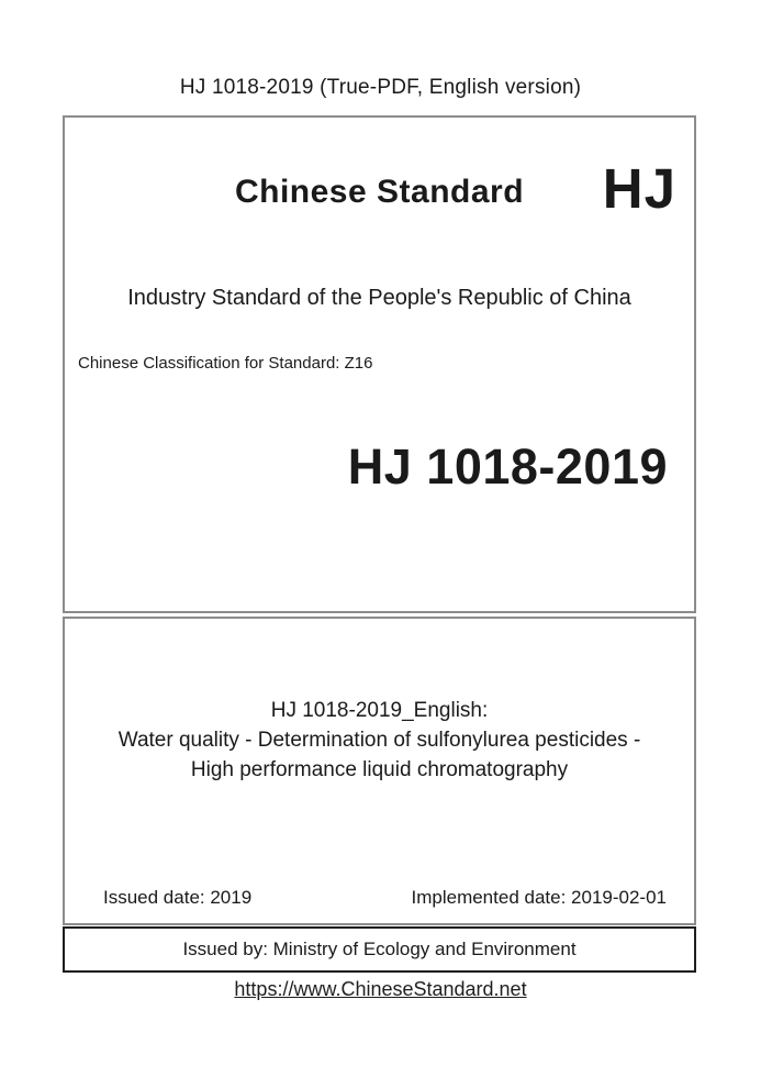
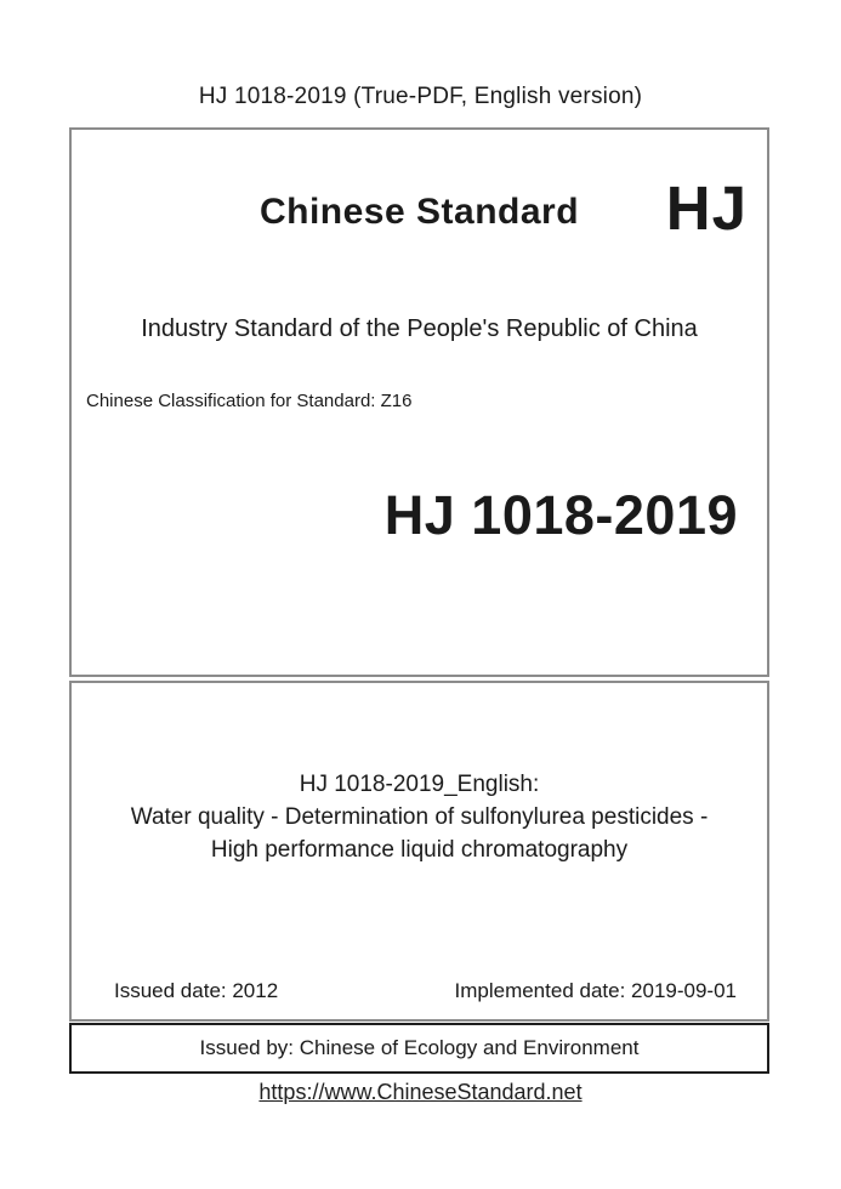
  HJ 1018-2019 (True-PDF, English version)
  Chinese Standard
  HJ
  Industry Standard of the People's Republic of China
  Chinese Classification for Standard: Z16
  HJ 1018-2019
  HJ 1018-2019_English:
  Water quality - Determination of sulfonylurea pesticides -
  High performance liquid chromatography
- Issued date: 2019
+ Issued date: 2012
- Implemented date: 2019-02-01
+ Implemented date: 2019-09-01
- Issued by: Ministry of Ecology and Environment
+ Issued by: Chinese of Ecology and Environment
  https://www.ChineseStandard.net
